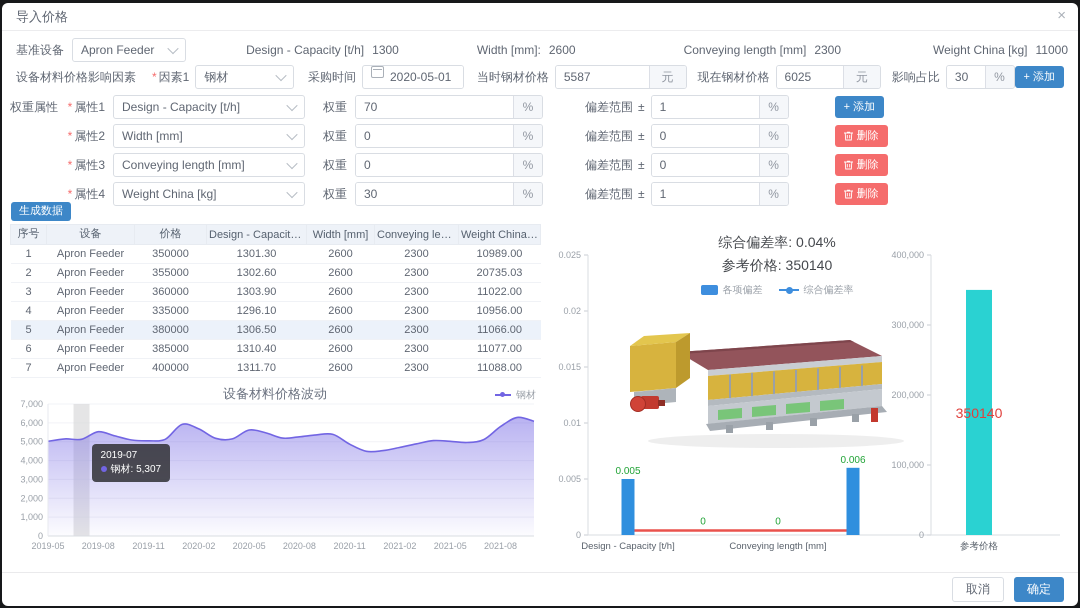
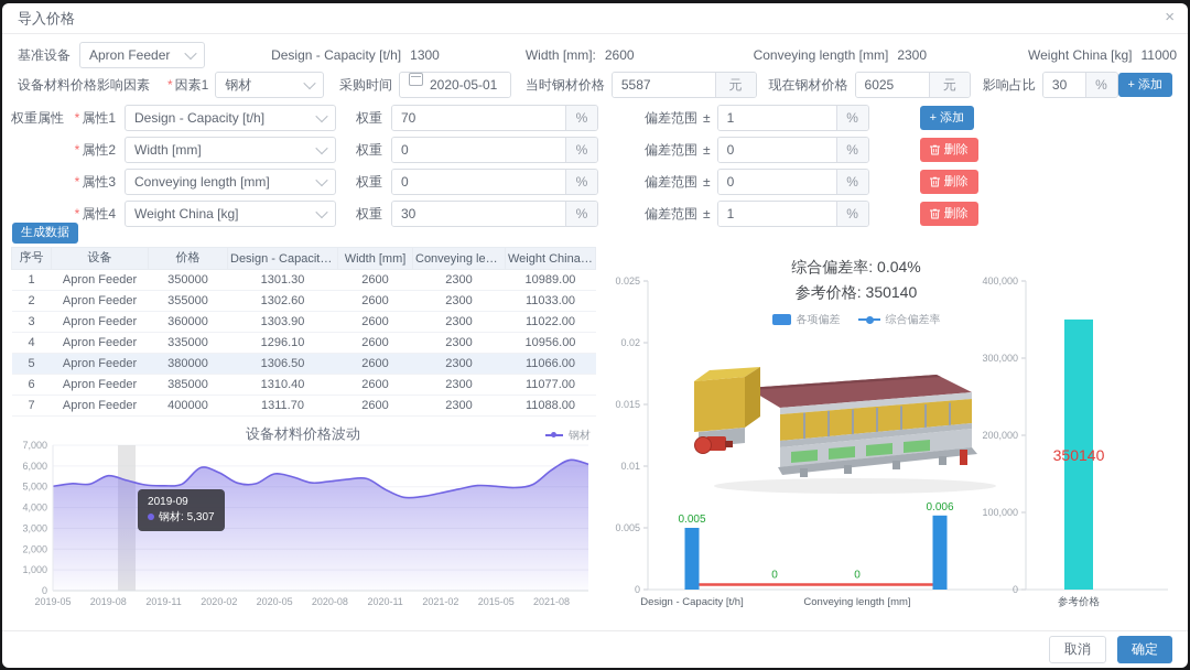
  导入价格
  ×
  基准设备
  Apron Feeder
  Design - Capacity [t/h]
  1300
  Width [mm]:
  2600
  Conveying length [mm]
  2300
  Weight China [kg]
  11000
  设备材料价格影响因素
  * 因素1
  钢材
  采购时间
  2020-05-01
  当时钢材价格
  5587
  元
  现在钢材价格
  6025
  元
  影响占比
  30
  %
  + 添加
  权重属性
  * 属性1
  Design - Capacity [t/h]
  权重
  70
  %
  偏差范围
  ±
  1
  %
  + 添加
  * 属性2
  Width [mm]
  权重
  0
  %
  偏差范围
  ±
  0
  %
  删除
  * 属性3
  Conveying length [mm]
  权重
  0
  %
  偏差范围
  ±
  0
  %
  删除
  * 属性4
  Weight China [kg]
  权重
  30
  %
  偏差范围
  ±
  1
  %
  删除
  生成数据
  序号	设备	价格	Design - Capacity...	Width [mm]	Conveying lengt	Weight China [k
  1	Apron Feeder	350000	1301.30	2600	2300	10989.00
- 2	Apron Feeder	355000	1302.60	2600	2300	20735.03
+ 2	Apron Feeder	355000	1302.60	2600	2300	11033.00
  3	Apron Feeder	360000	1303.90	2600	2300	11022.00
  4	Apron Feeder	335000	1296.10	2600	2300	10956.00
  5	Apron Feeder	380000	1306.50	2600	2300	11066.00
  6	Apron Feeder	385000	1310.40	2600	2300	11077.00
  7	Apron Feeder	400000	1311.70	2600	2300	11088.00
  设备材料价格波动
  钢材
  0
  1,000
  2,000
  3,000
  4,000
  5,000
  6,000
  7,000
  2019-05
  2019-08
  2019-11
  2020-02
  2020-05
  2020-08
  2020-11
  2021-02
- 2021-05
+ 2015-05
  2021-08
- 2019-07
+ 2019-09
  钢材: 5,307
  综合偏差率: 0.04%
  参考价格: 350140
  各项偏差
  综合偏差率
  0
  0.005
  0.01
  0.015
  0.02
  0.025
  0.005
  0
  0
  0.006
  Design - Capacity [t/h]
  Conveying length [mm]
  0
  100,000
  200,000
  300,000
  400,000
  350140
  参考价格
  取消
  确定
